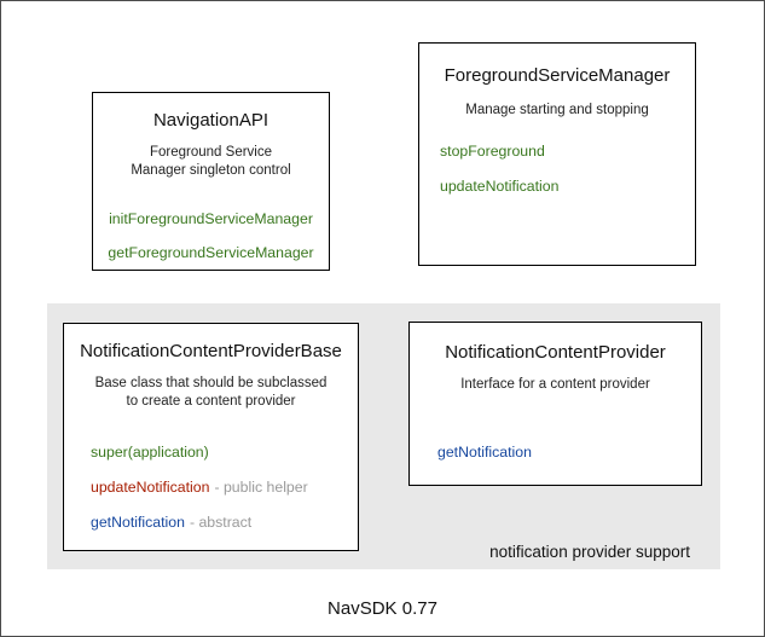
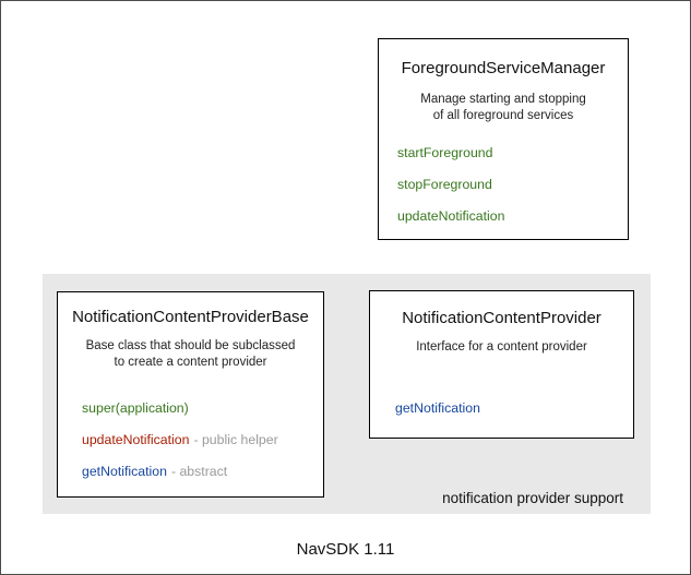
  notification provider support
- NavigationAPI
- Foreground Service
- Manager singleton control
- initForegroundServiceManager
- getForegroundServiceManager
  ForegroundServiceManager
  Manage starting and stopping
+ of all foreground services
+ startForeground
  stopForeground
  updateNotification
  NotificationContentProviderBase
  Base class that should be subclassed
  to create a content provider
  super(application)
  updateNotification - public helper
  getNotification - abstract
  NotificationContentProvider
  Interface for a content provider
  getNotification
- NavSDK 0.77
+ NavSDK 1.11
